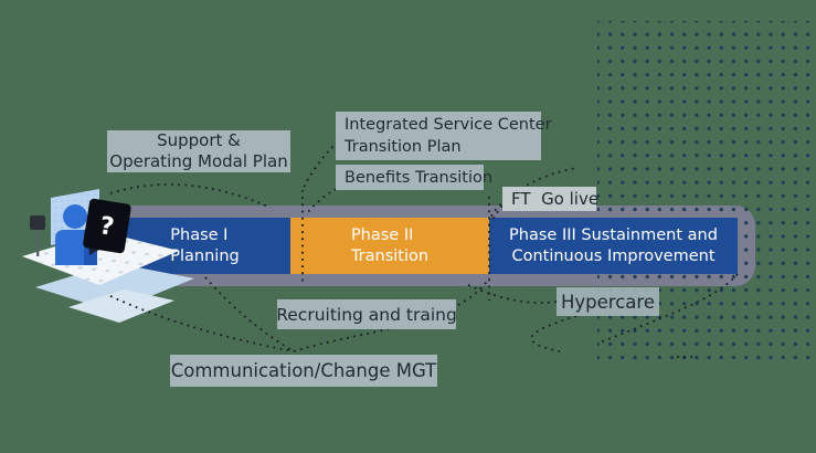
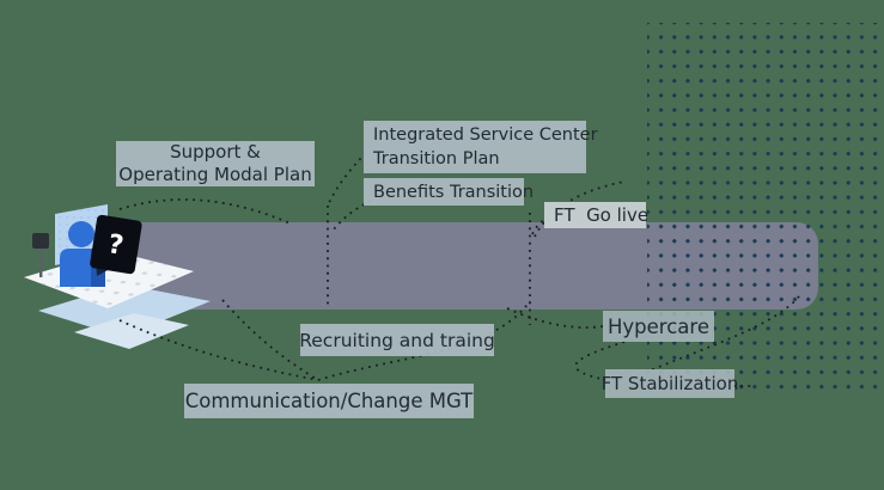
- Phase I
- Planning
- Phase II
- Transition
- Phase III Sustainment and
- Continuous Improvement
  Support &
  Operating Modal Plan
  Integrated Service Center
  Transition Plan
  Benefits Transition
  FT Go live
  Recruiting and traing
  Hypercare
+ FT Stabilization
  Communication/Change MGT
